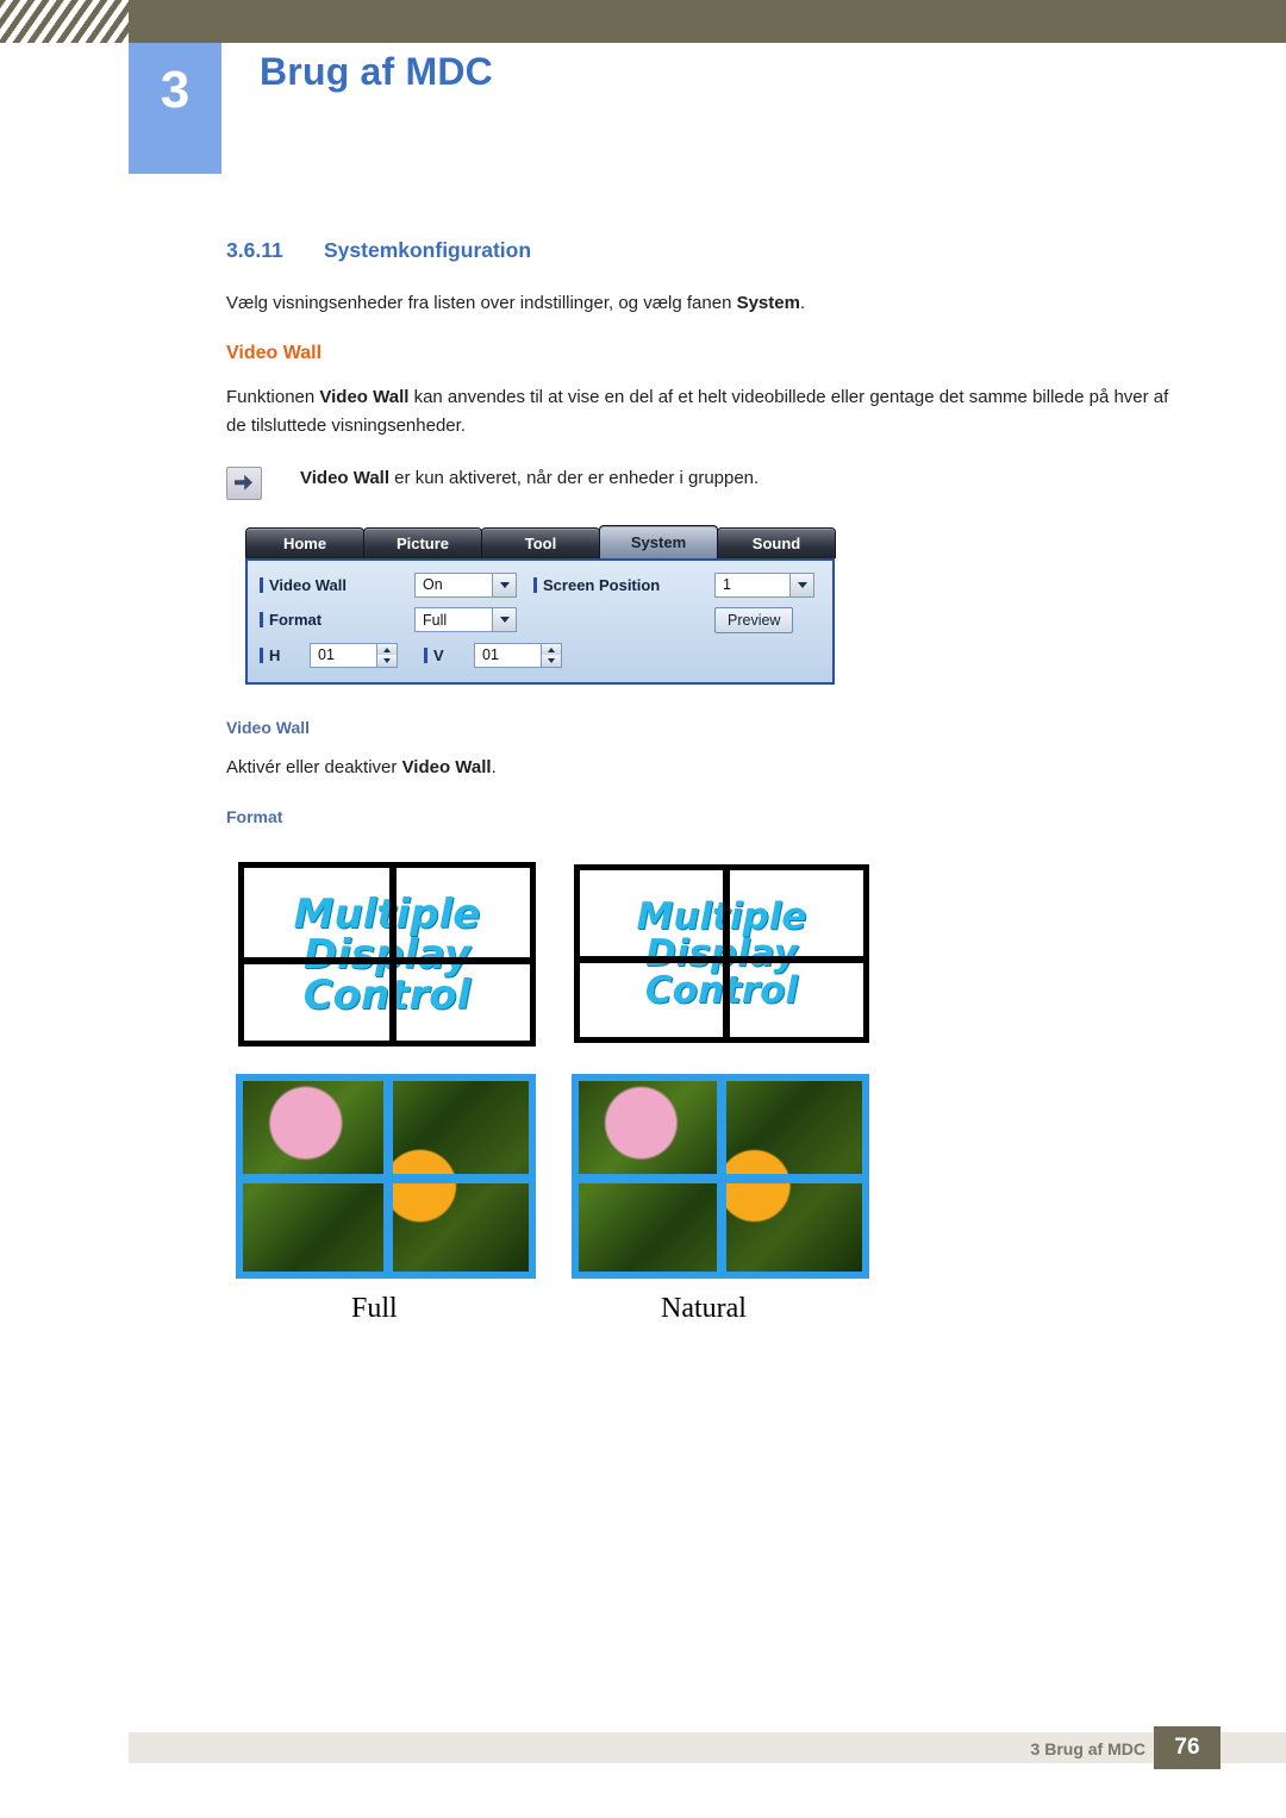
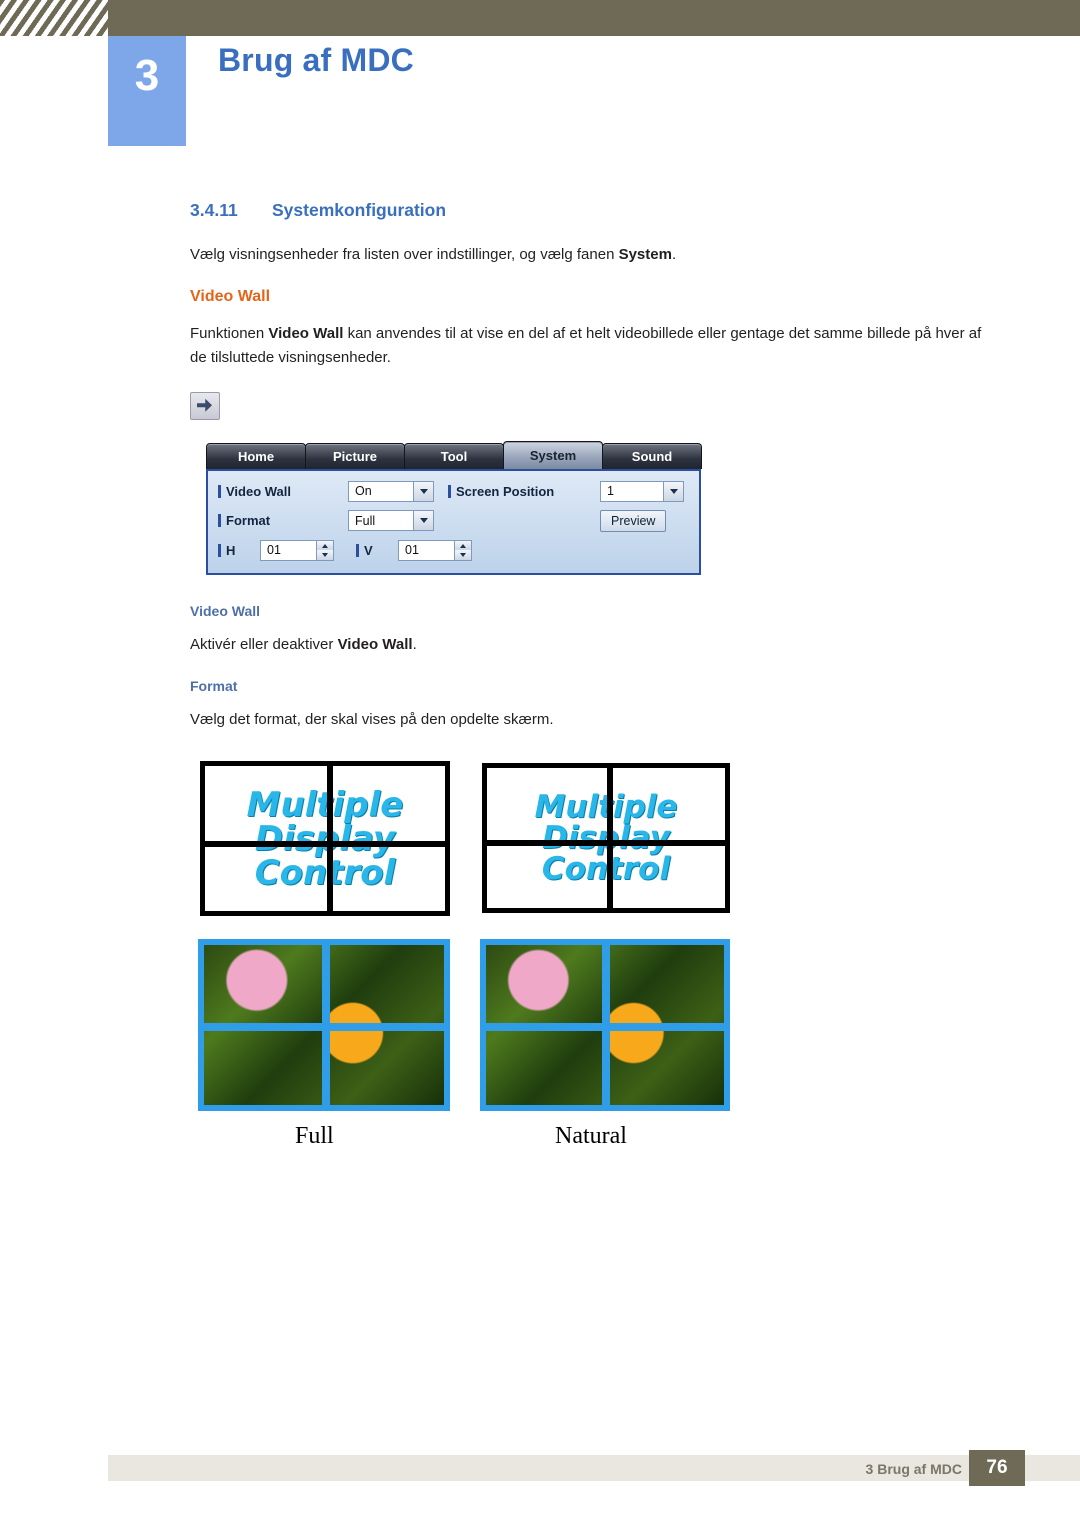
  3
  Brug af MDC
- 3.6.11 Systemkonfiguration
+ 3.4.11 Systemkonfiguration
  Vælg visningsenheder fra listen over indstillinger, og vælg fanen System.
  Video Wall
  Funktionen Video Wall kan anvendes til at vise en del af et helt videobillede eller gentage det samme billede på hver af de tilsluttede visningsenheder.
- Video Wall er kun aktiveret, når der er enheder i gruppen.
  Home
  Picture
  Tool
  System
  Sound
  Video Wall
  On
  Screen Position
  1
  Format
  Full
  Preview
  H
  01
  V
  01
  Video Wall
  Aktivér eller deaktiver Video Wall.
  Format
+ Vælg det format, der skal vises på den opdelte skærm.
  Multiple
  Dislay
  Control
  Multiple
  Dislay
  Control
  Full
  Natural
  3 Brug af MDC
  76
